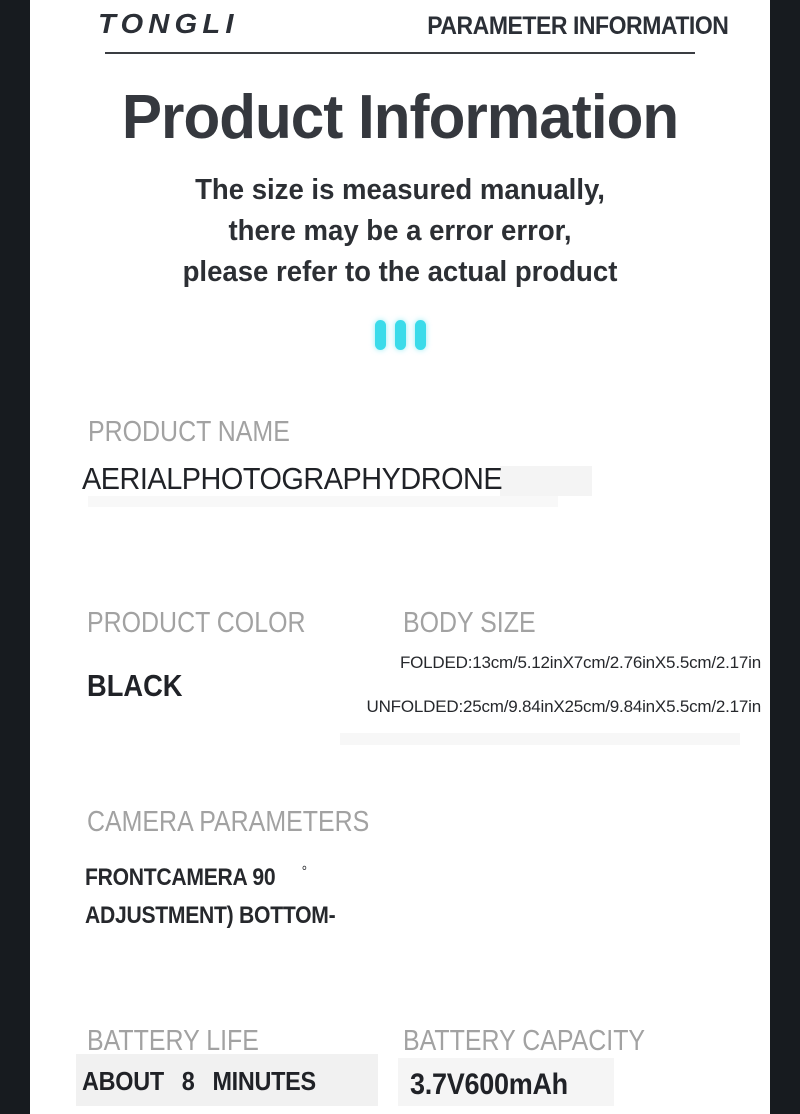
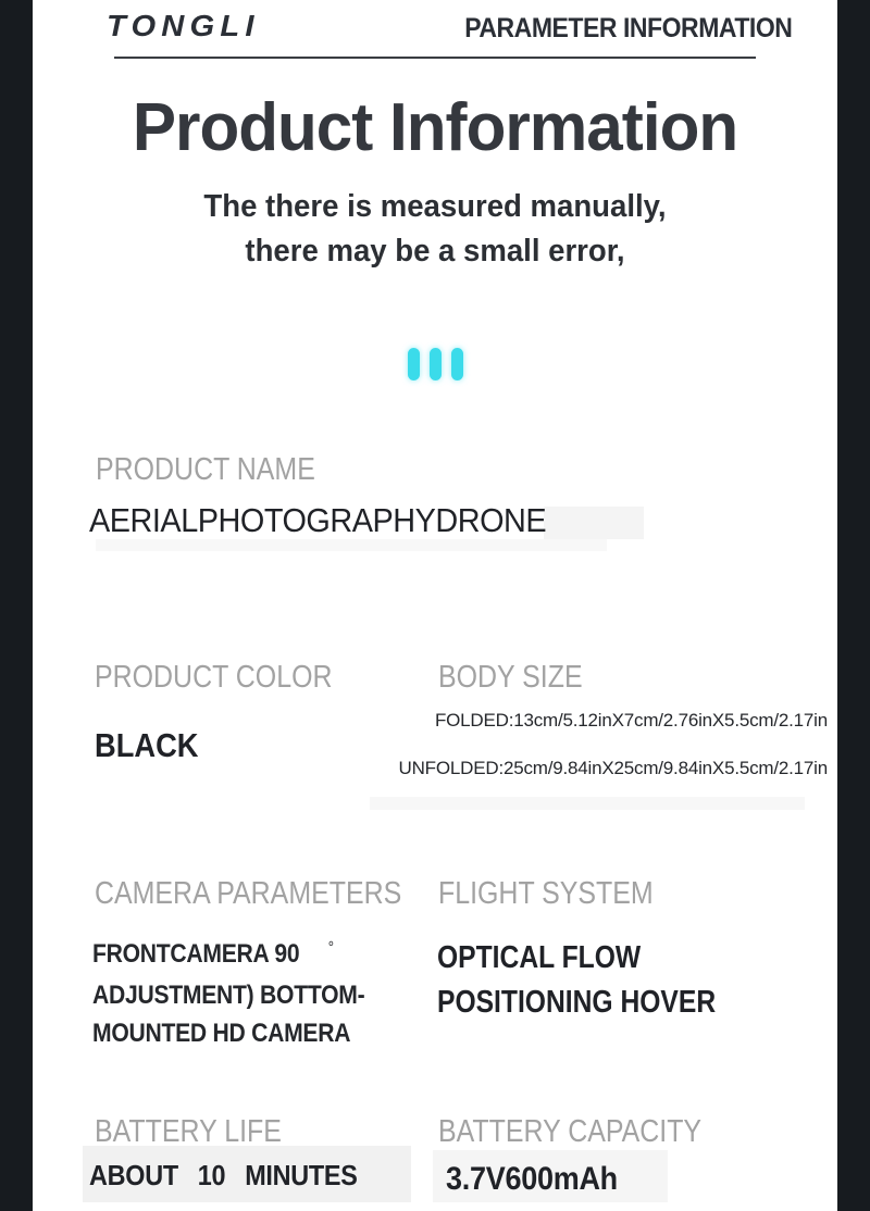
  TONGLI
  PARAMETER INFORMATION
  Product Information
- The size is measured manually,
+ The there is measured manually,
- there may be a error error,
+ there may be a small error,
- please refer to the actual product
  PRODUCT NAME
  AERIALPHOTOGRAPHYDRONE
  PRODUCT COLOR
  BLACK
  BODY SIZE
  FOLDED:13cm/5.12inX7cm/2.76inX5.5cm/2.17in
  UNFOLDED:25cm/9.84inX25cm/9.84inX5.5cm/2.17in
  CAMERA PARAMETERS
  FRONTCAMERA 90 °
  ADJUSTMENT) BOTTOM-
+ MOUNTED HD CAMERA
+ FLIGHT SYSTEM
+ OPTICAL FLOW
+ POSITIONING HOVER
  BATTERY LIFE
- ABOUT 8 MINUTES
+ ABOUT 10 MINUTES
  BATTERY CAPACITY
  3.7V600mAh
